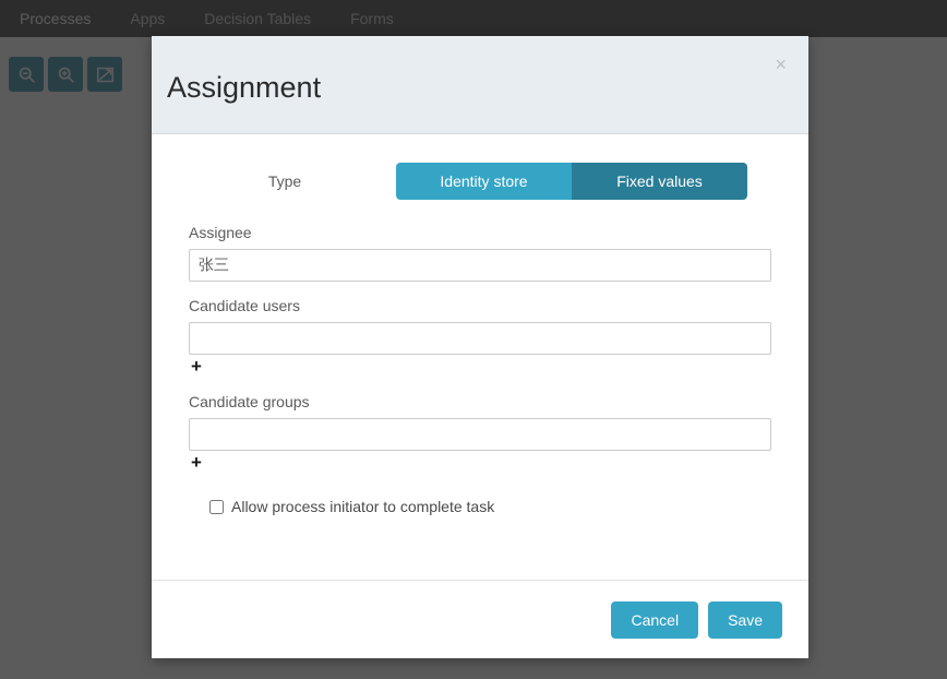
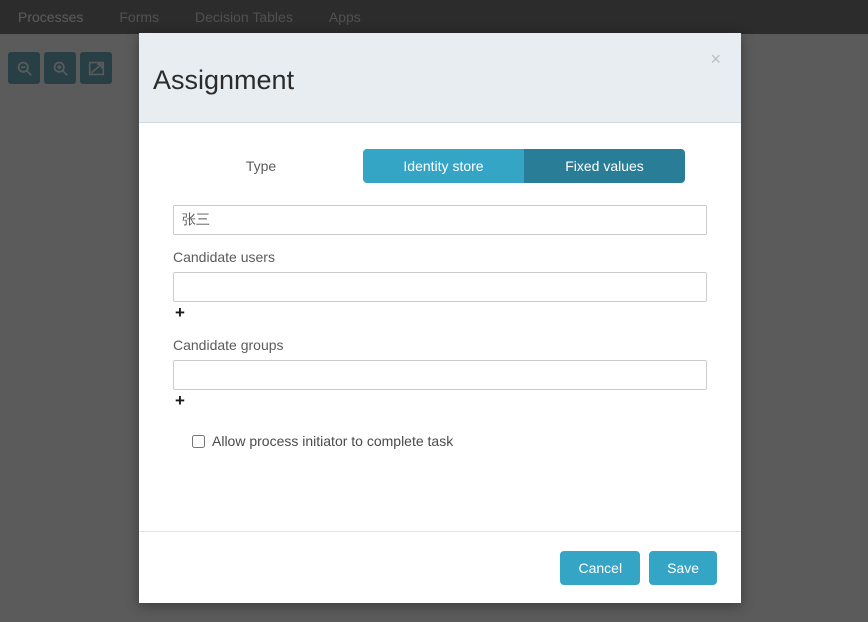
  Processes
- Apps
+ Forms
  Decision Tables
- Forms
+ Apps
  Assignment
  ×
  Type
  Identity store
  Fixed values
- Assignee
  张三
  Candidate users
  +
  Candidate groups
  +
  Allow process initiator to complete task
  Cancel
  Save
